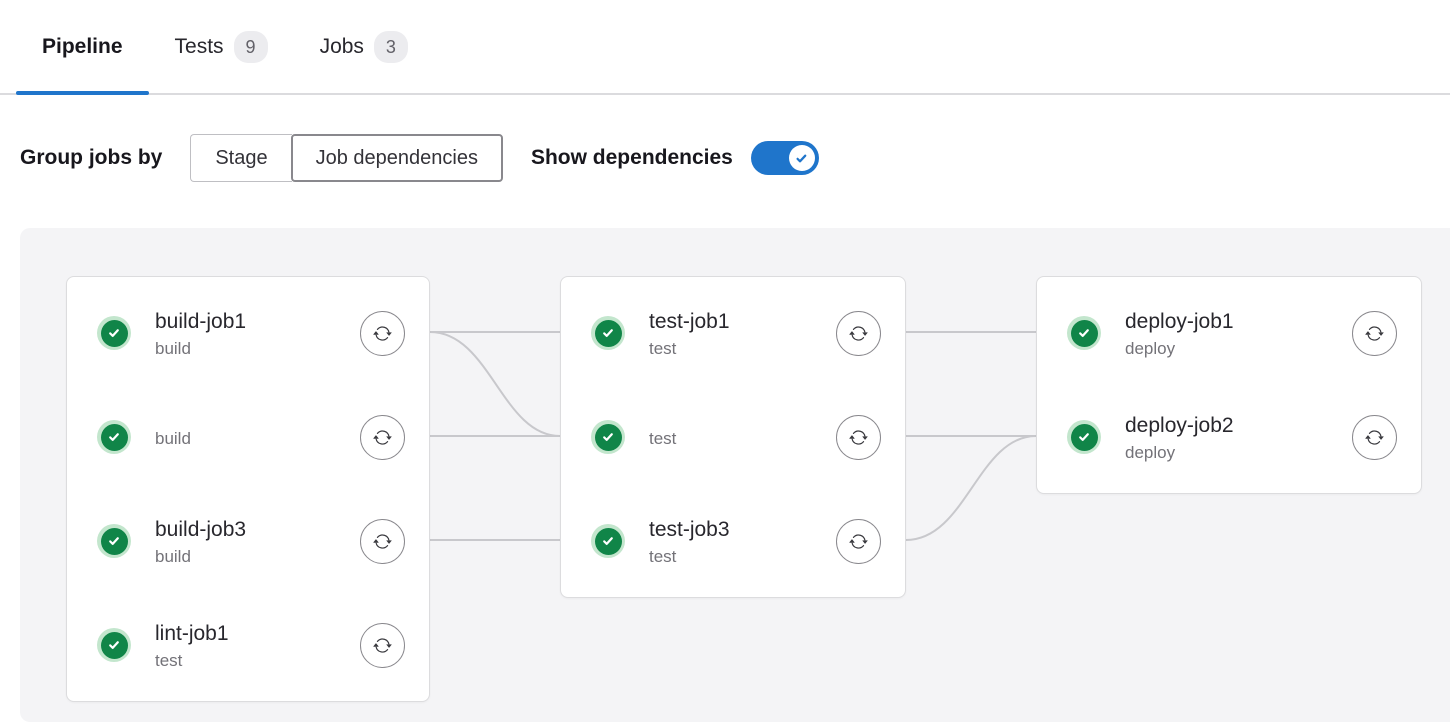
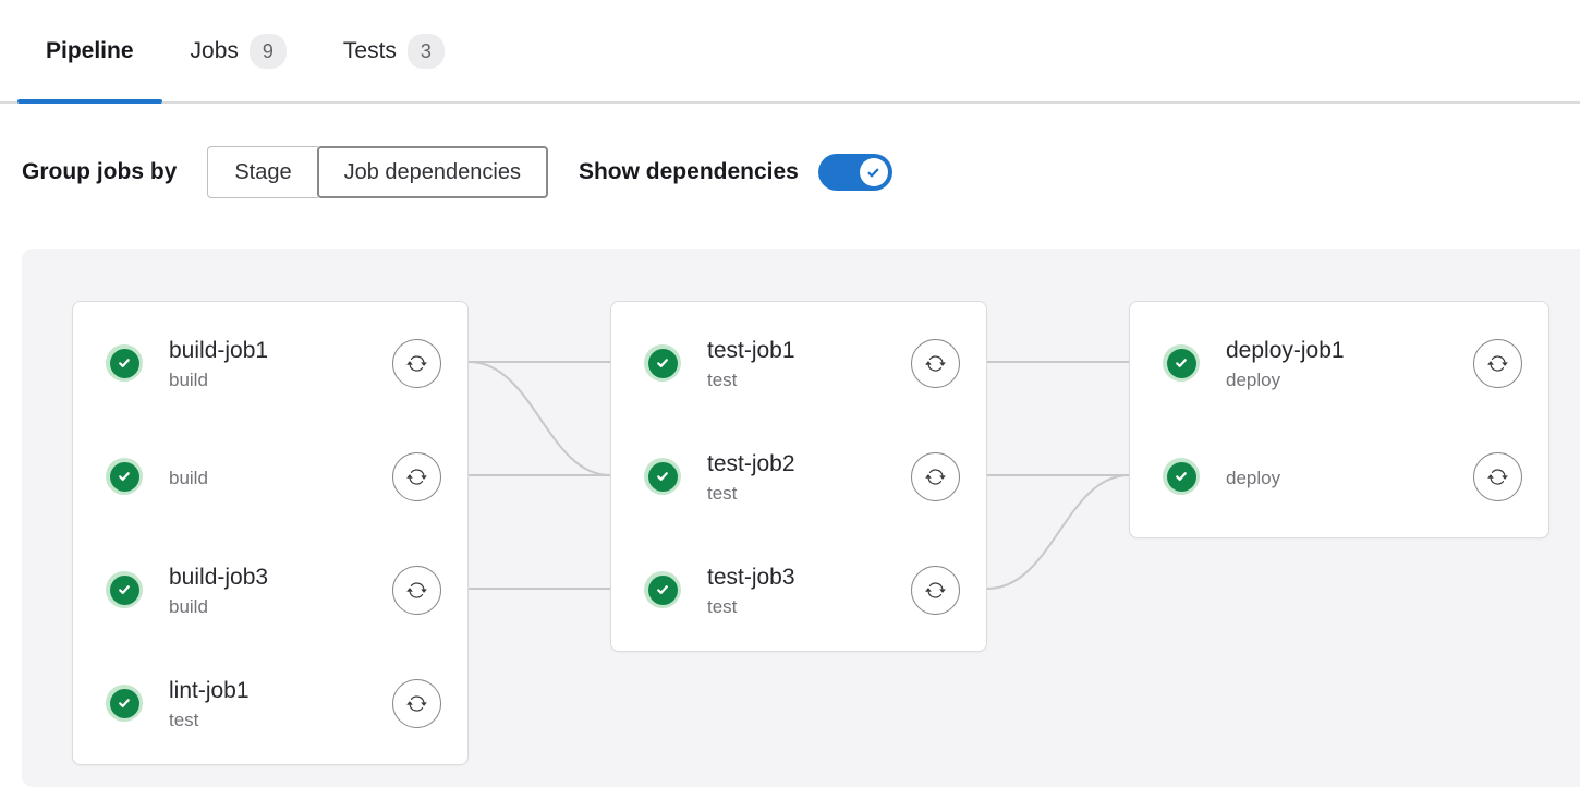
  Pipeline
- Tests
+ Jobs
  9
- Jobs
+ Tests
  3
  Group jobs by
  Stage
  Job dependencies
  Show dependencies
  build-job1
  build
  build
  build-job3
  build
  lint-job1
  test
  test-job1
  test
+ test-job2
  test
  test-job3
  test
  deploy-job1
  deploy
- deploy-job2
  deploy
